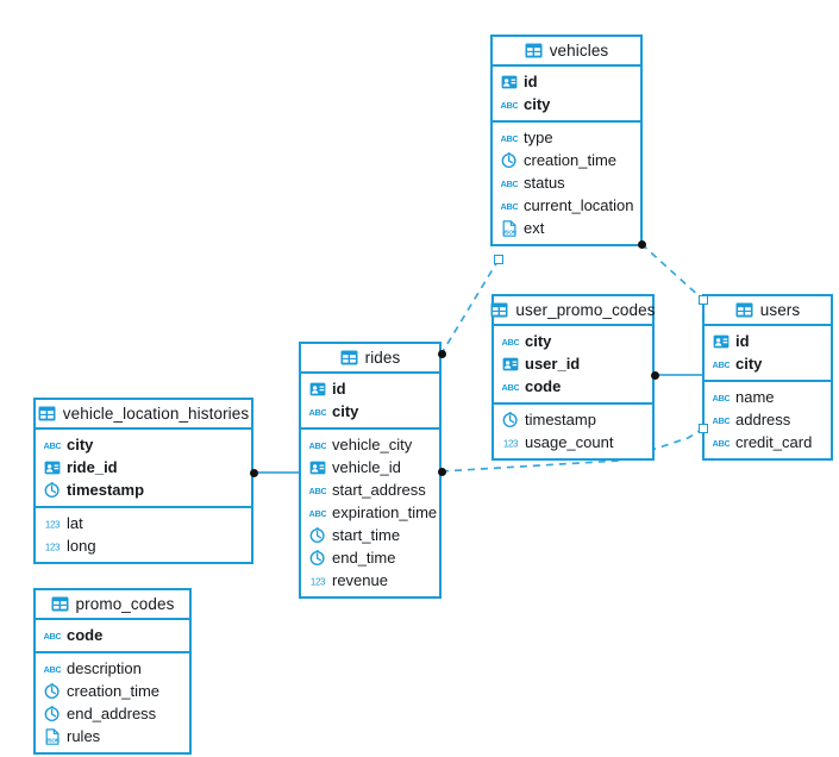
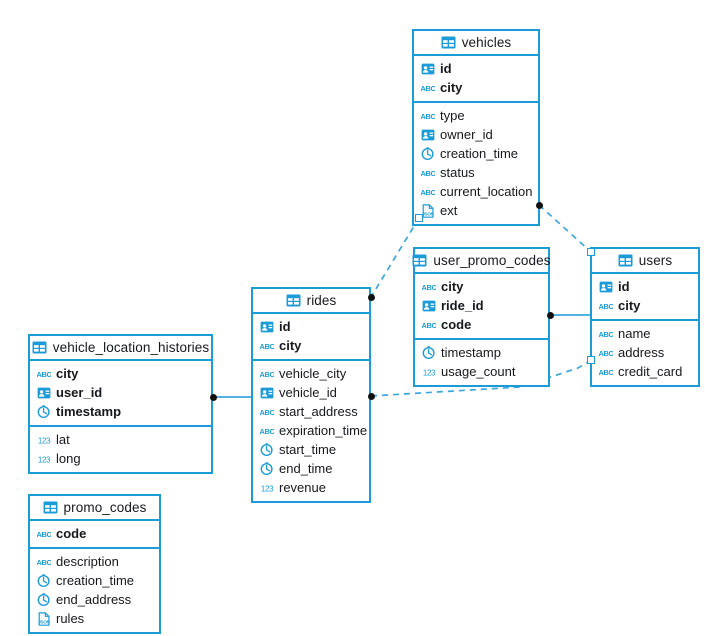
  vehicles
  id
  ABC
  city
  ABC
  type
+ owner_id
  creation_time
  ABC
  status
  ABC
  current_location
  ext
  users
  id
  ABC
  city
  ABC
  name
  ABC
  address
  ABC
  credit_card
  user_promo_codes
  ABC
  city
- user_id
+ ride_id
  ABC
  code
  timestamp
  123
  usage_count
  rides
  id
  ABC
  city
  ABC
  vehicle_city
  vehicle_id
  ABC
  start_address
  ABC
  expiration_time
  start_time
  end_time
  123
  revenue
  vehicle_location_histories
  ABC
  city
- ride_id
+ user_id
  timestamp
  123
  lat
  123
  long
  promo_codes
  ABC
  code
  ABC
  description
  creation_time
  end_address
  rules
